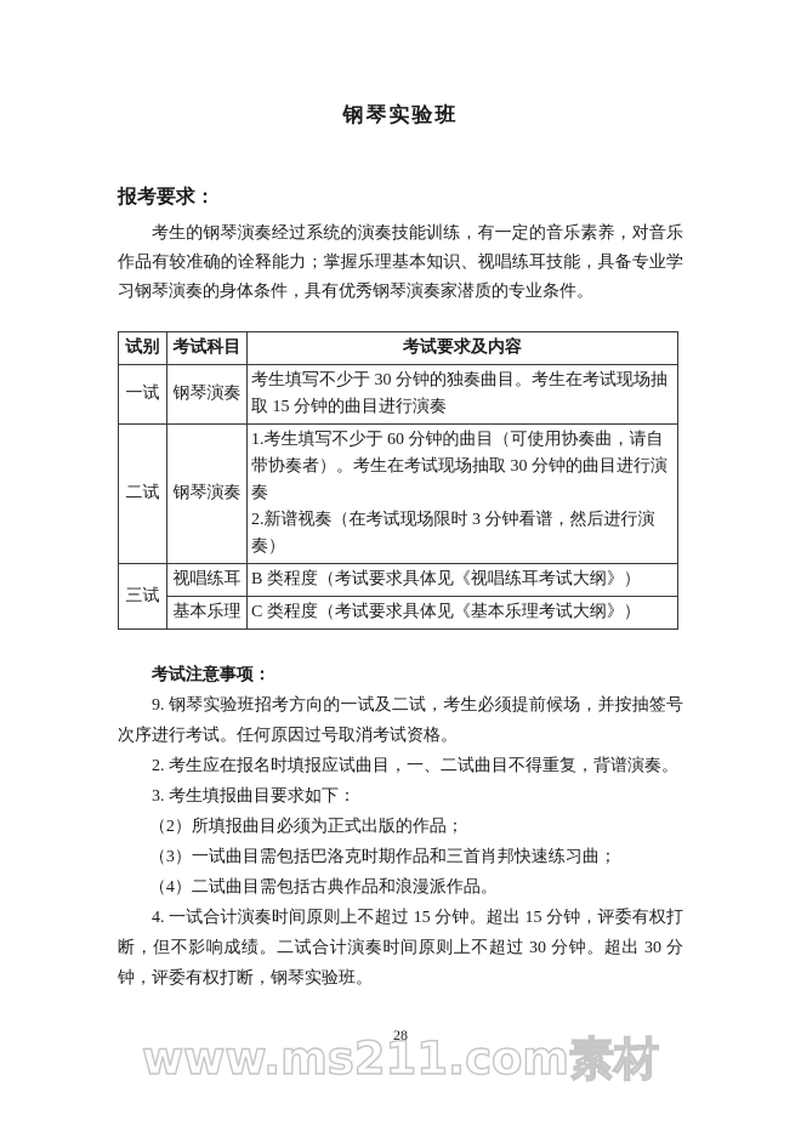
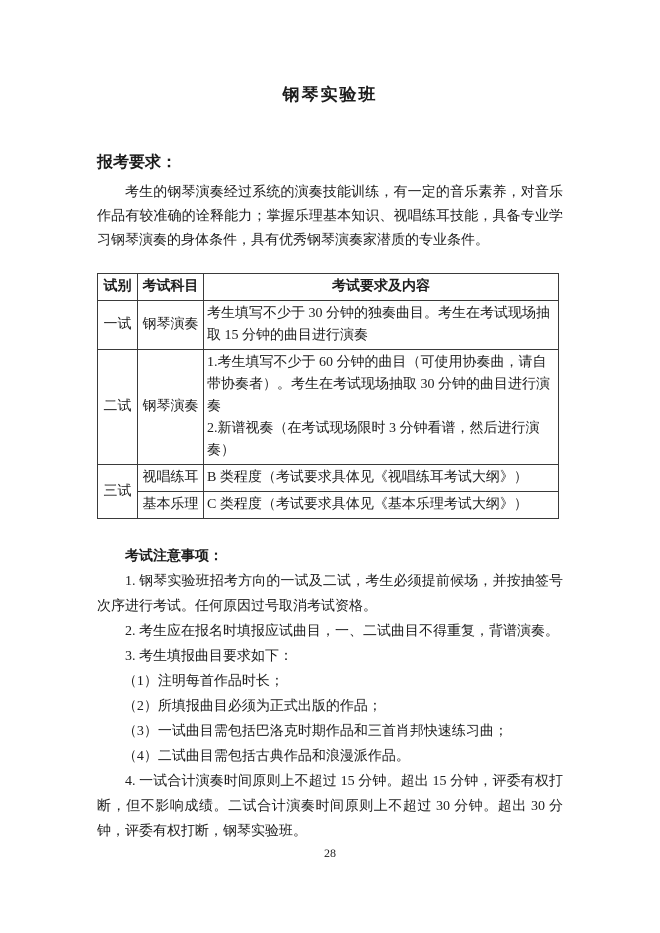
  钢琴实验班
  报考要求：
  考生的钢琴演奏经过系统的演奏技能训练，有一定的音乐素养，对音乐作品有较准确的诠释能力；掌握乐理基本知识、视唱练耳技能，具备专业学习钢琴演奏的身体条件，具有优秀钢琴演奏家潜质的专业条件。
  试别	考试科目	考试要求及内容
  一试	钢琴演奏	考生填写不少于 30 分钟的独奏曲目。考生在考试现场抽取 15 分钟的曲目进行演奏
  二试	钢琴演奏	1.考生填写不少于 60 分钟的曲目（可使用协奏曲，请自带协奏者）。考生在考试现场抽取 30 分钟的曲目进行演奏 2.新谱视奏（在考试现场限时 3 分钟看谱，然后进行演奏）
  三试	视唱练耳	B 类程度（考试要求具体见《视唱练耳考试大纲》）
  基本乐理	C 类程度（考试要求具体见《基本乐理考试大纲》）
  考试注意事项：
- 9. 钢琴实验班招考方向的一试及二试，考生必须提前候场，并按抽签号次序进行考试。任何原因过号取消考试资格。
+ 1. 钢琴实验班招考方向的一试及二试，考生必须提前候场，并按抽签号次序进行考试。任何原因过号取消考试资格。
  2. 考生应在报名时填报应试曲目，一、二试曲目不得重复，背谱演奏。
  3. 考生填报曲目要求如下：
+ （1）注明每首作品时长；
  （2）所填报曲目必须为正式出版的作品；
  （3）一试曲目需包括巴洛克时期作品和三首肖邦快速练习曲；
  （4）二试曲目需包括古典作品和浪漫派作品。
  4. 一试合计演奏时间原则上不超过 15 分钟。超出 15 分钟，评委有权打断，但不影响成绩。二试合计演奏时间原则上不超过 30 分钟。超出 30 分钟，评委有权打断，钢琴实验班。
  28
- www.ms211.com素材
